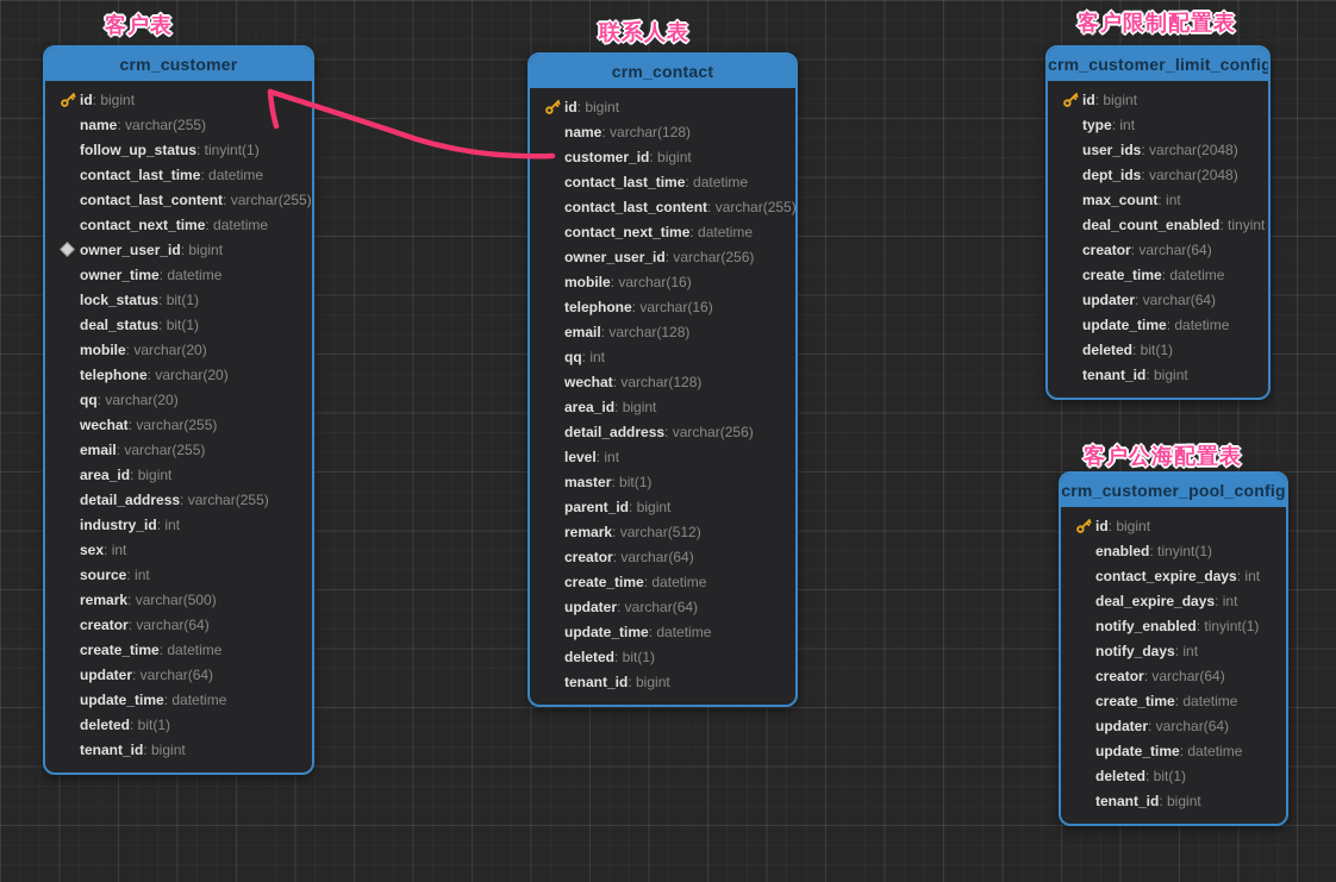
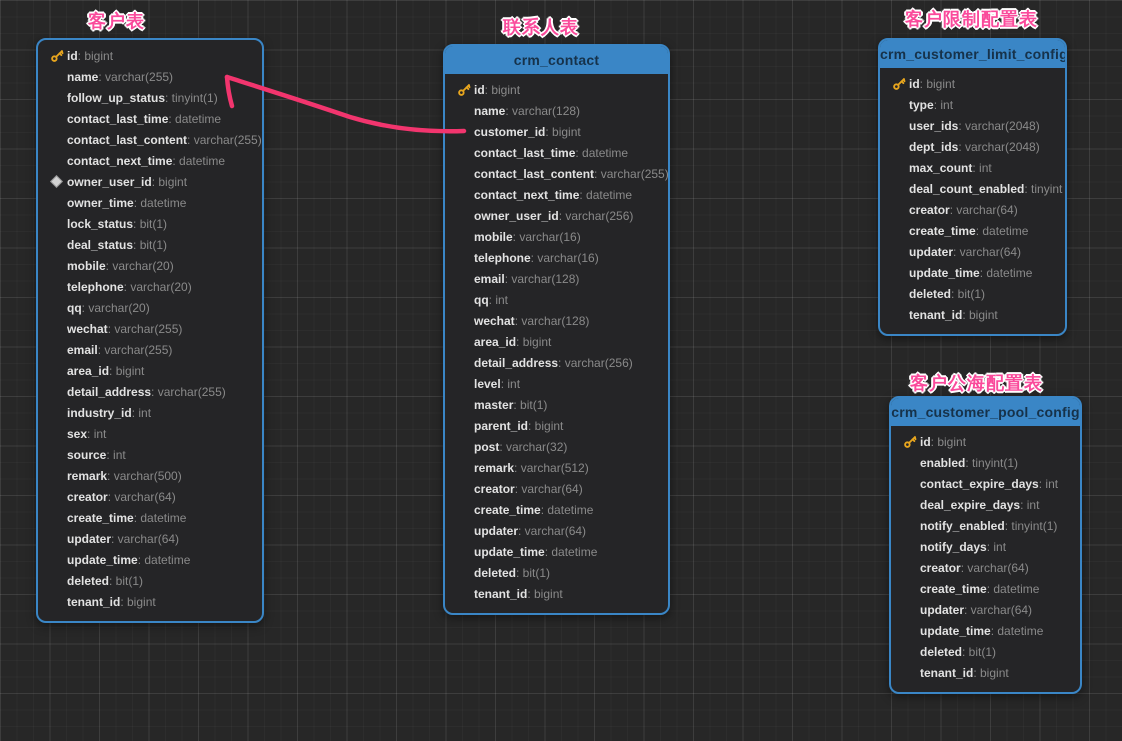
  客户表
  联系人表
  客户限制配置表
  客户公海配置表
- crm_customer
  id
  : bigint
  name
  : varchar(255)
  follow_up_status
  : tinyint(1)
  contact_last_time
  : datetime
  contact_last_content
  : varchar(255)
  contact_next_time
  : datetime
  owner_user_id
  : bigint
  owner_time
  : datetime
  lock_status
  : bit(1)
  deal_status
  : bit(1)
  mobile
  : varchar(20)
  telephone
  : varchar(20)
  qq
  : varchar(20)
  wechat
  : varchar(255)
  email
  : varchar(255)
  area_id
  : bigint
  detail_address
  : varchar(255)
  industry_id
  : int
  sex
  : int
  source
  : int
  remark
  : varchar(500)
  creator
  : varchar(64)
  create_time
  : datetime
  updater
  : varchar(64)
  update_time
  : datetime
  deleted
  : bit(1)
  tenant_id
  : bigint
  crm_contact
  id
  : bigint
  name
  : varchar(128)
  customer_id
  : bigint
  contact_last_time
  : datetime
  contact_last_content
  : varchar(255)
  contact_next_time
  : datetime
  owner_user_id
  : varchar(256)
  mobile
  : varchar(16)
  telephone
  : varchar(16)
  email
  : varchar(128)
  qq
  : int
  wechat
  : varchar(128)
  area_id
  : bigint
  detail_address
  : varchar(256)
  level
  : int
  master
  : bit(1)
  parent_id
  : bigint
+ post
+ : varchar(32)
  remark
  : varchar(512)
  creator
  : varchar(64)
  create_time
  : datetime
  updater
  : varchar(64)
  update_time
  : datetime
  deleted
  : bit(1)
  tenant_id
  : bigint
  crm_customer_limit_config
  id
  : bigint
  type
  : int
  user_ids
  : varchar(2048)
  dept_ids
  : varchar(2048)
  max_count
  : int
  deal_count_enabled
  : tinyint
  creator
  : varchar(64)
  create_time
  : datetime
  updater
  : varchar(64)
  update_time
  : datetime
  deleted
  : bit(1)
  tenant_id
  : bigint
  crm_customer_pool_config
  id
  : bigint
  enabled
  : tinyint(1)
  contact_expire_days
  : int
  deal_expire_days
  : int
  notify_enabled
  : tinyint(1)
  notify_days
  : int
  creator
  : varchar(64)
  create_time
  : datetime
  updater
  : varchar(64)
  update_time
  : datetime
  deleted
  : bit(1)
  tenant_id
  : bigint
